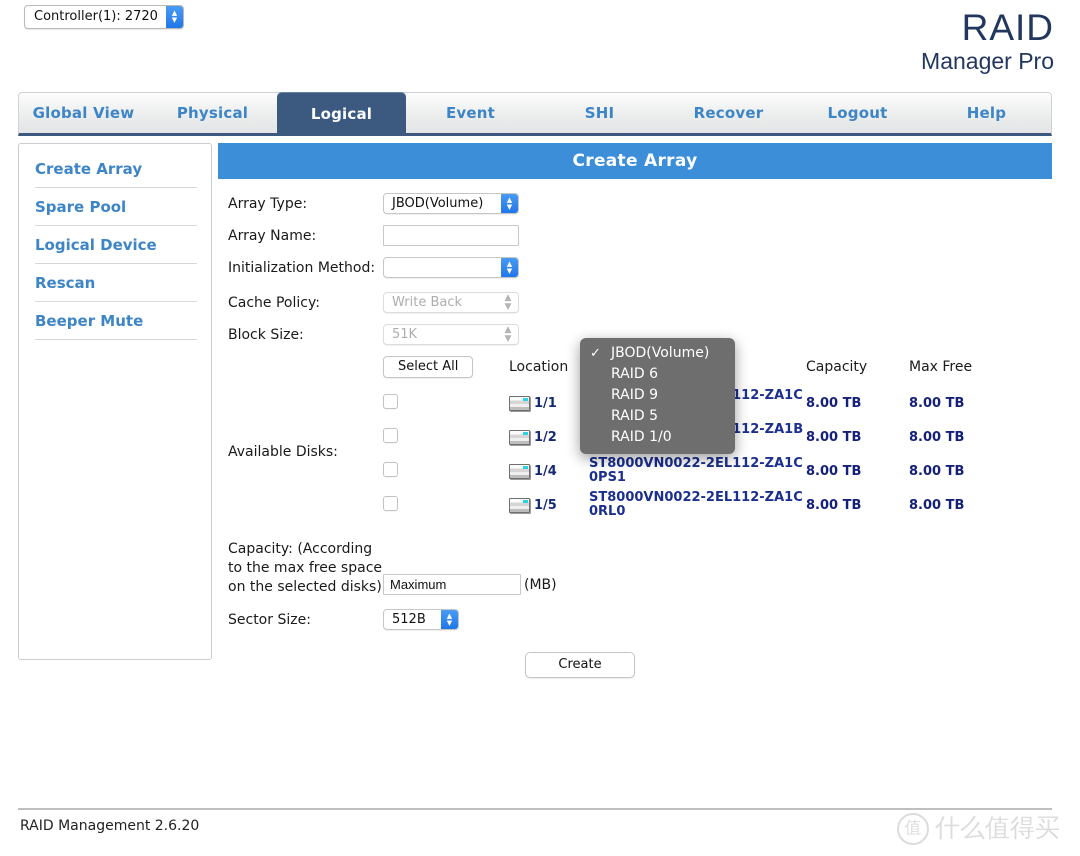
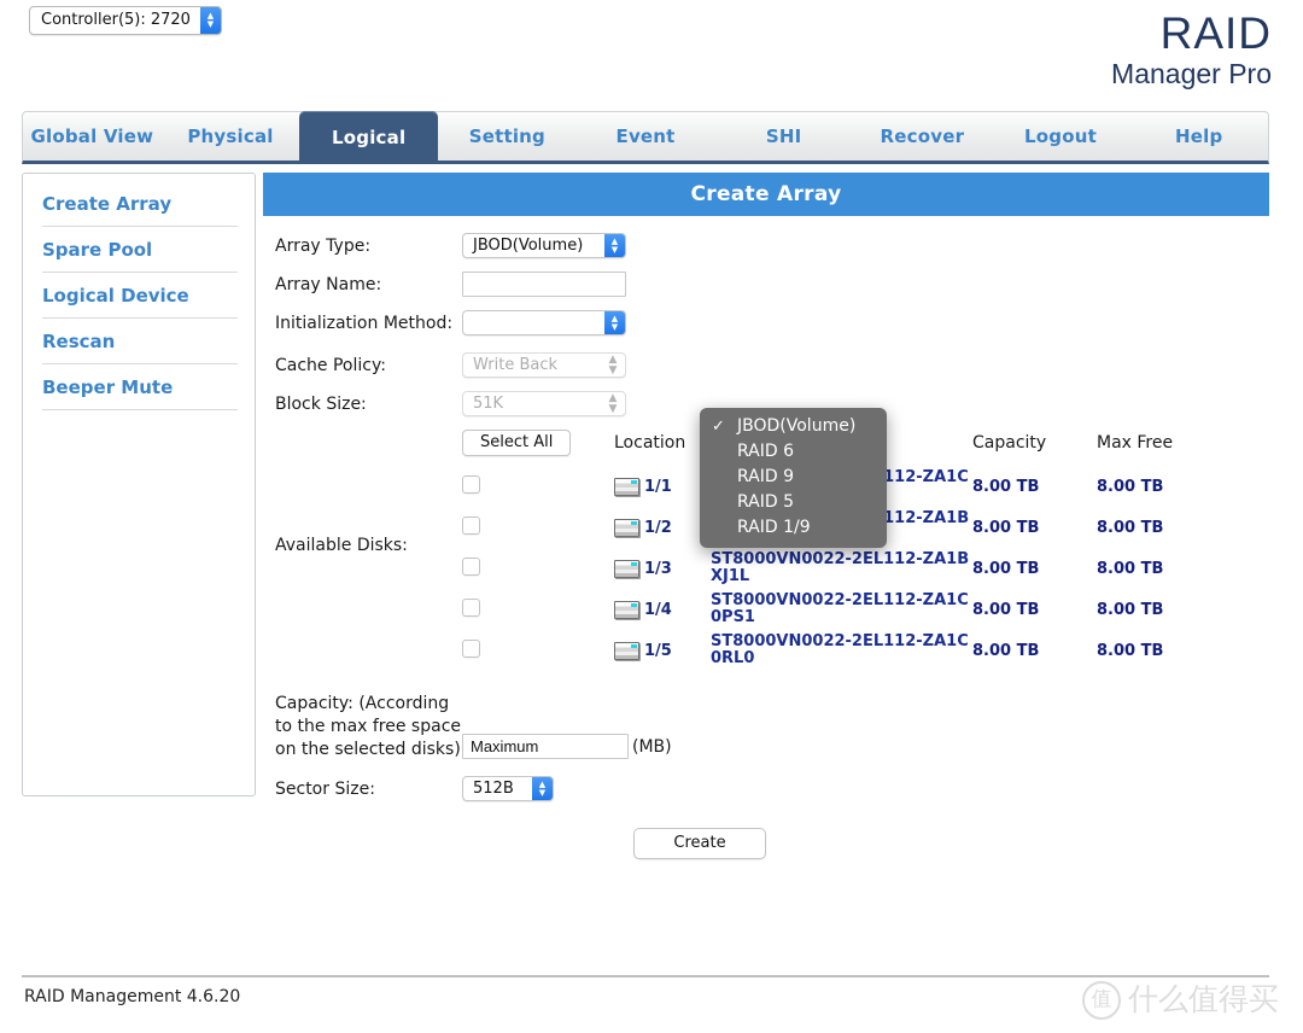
- Controller(1): 2720
+ Controller(5): 2720
  ▲
  ▼
  RAID
  Manager Pro
  Global View
  Physical
  Logical
+ Setting
  Event
  SHI
  Recover
  Logout
  Help
  Create Array
  Spare Pool
  Logical Device
  Rescan
  Beeper Mute
  Create Array
  Array Type:
  JBOD(Volume)
  ▲
  ▼
  Array Name:
  Initialization Method:
  ▲
  ▼
  Cache Policy:
  Write Back
  ▲
  ▼
  Block Size:
  51K
  ▲
  ▼
  Available Disks:
  Select All	Location		Capacity	Max Free
+ 	1/3	ST8000VN0022-2EL112-ZA1BXJ1L	8.00 TB	8.00 TB
  	1/4	ST8000VN0022-2EL112-ZA1C0PS1	8.00 TB	8.00 TB
  	1/5	ST8000VN0022-2EL112-ZA1C0RL0	8.00 TB	8.00 TB
  Capacity: (According to the max free space on the selected disks)
  Maximum
  (MB)
  Sector Size:
  512B
  ▲
  ▼
  Create
  ✓
  JBOD(Volume)
  RAID 6
  RAID 9
  RAID 5
- RAID 1/0
+ RAID 1/9
- RAID Management 2.6.20
+ RAID Management 4.6.20
  值
  什么值得买
